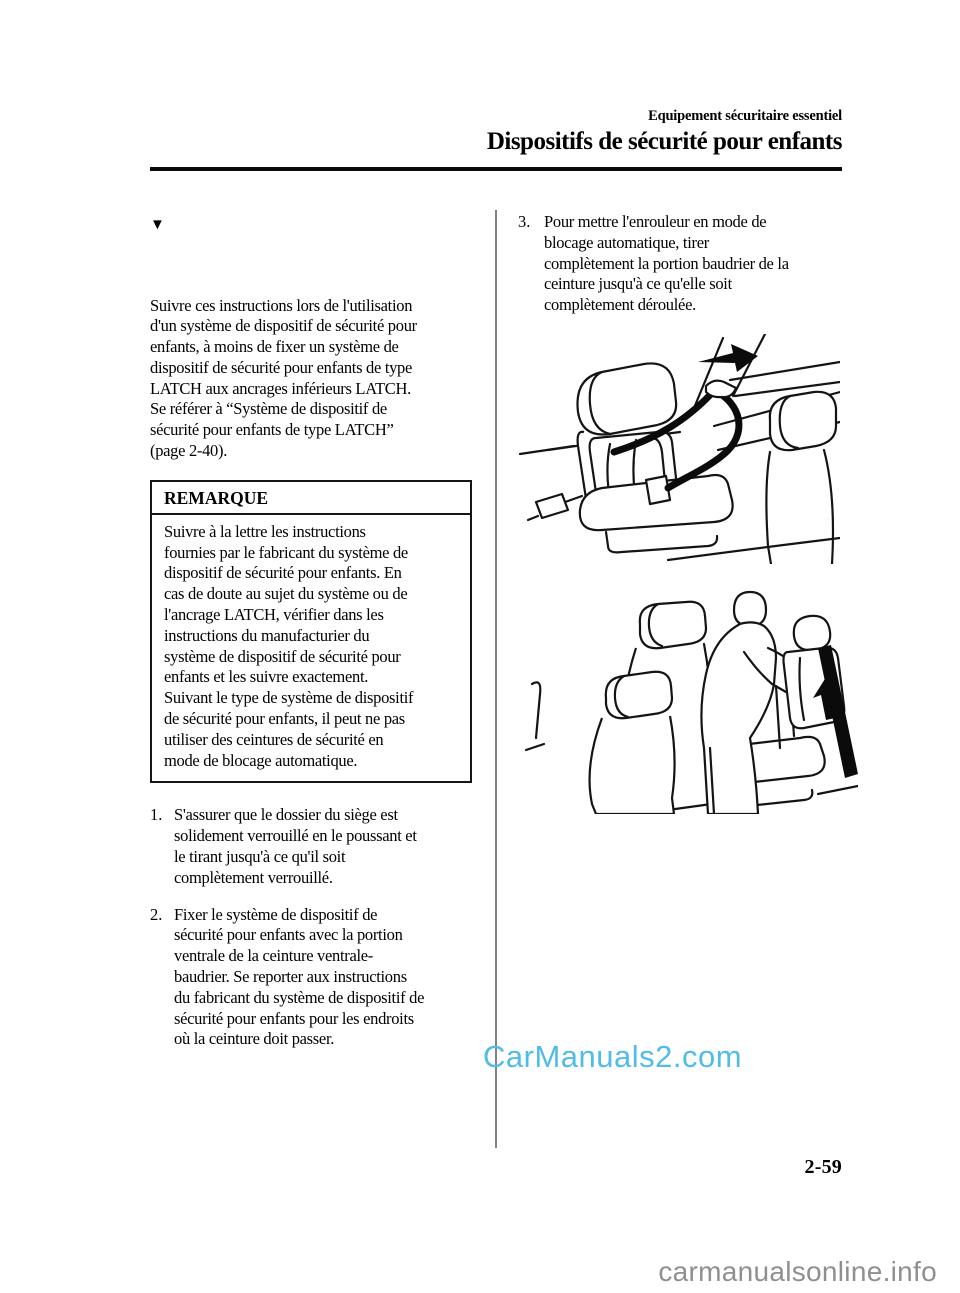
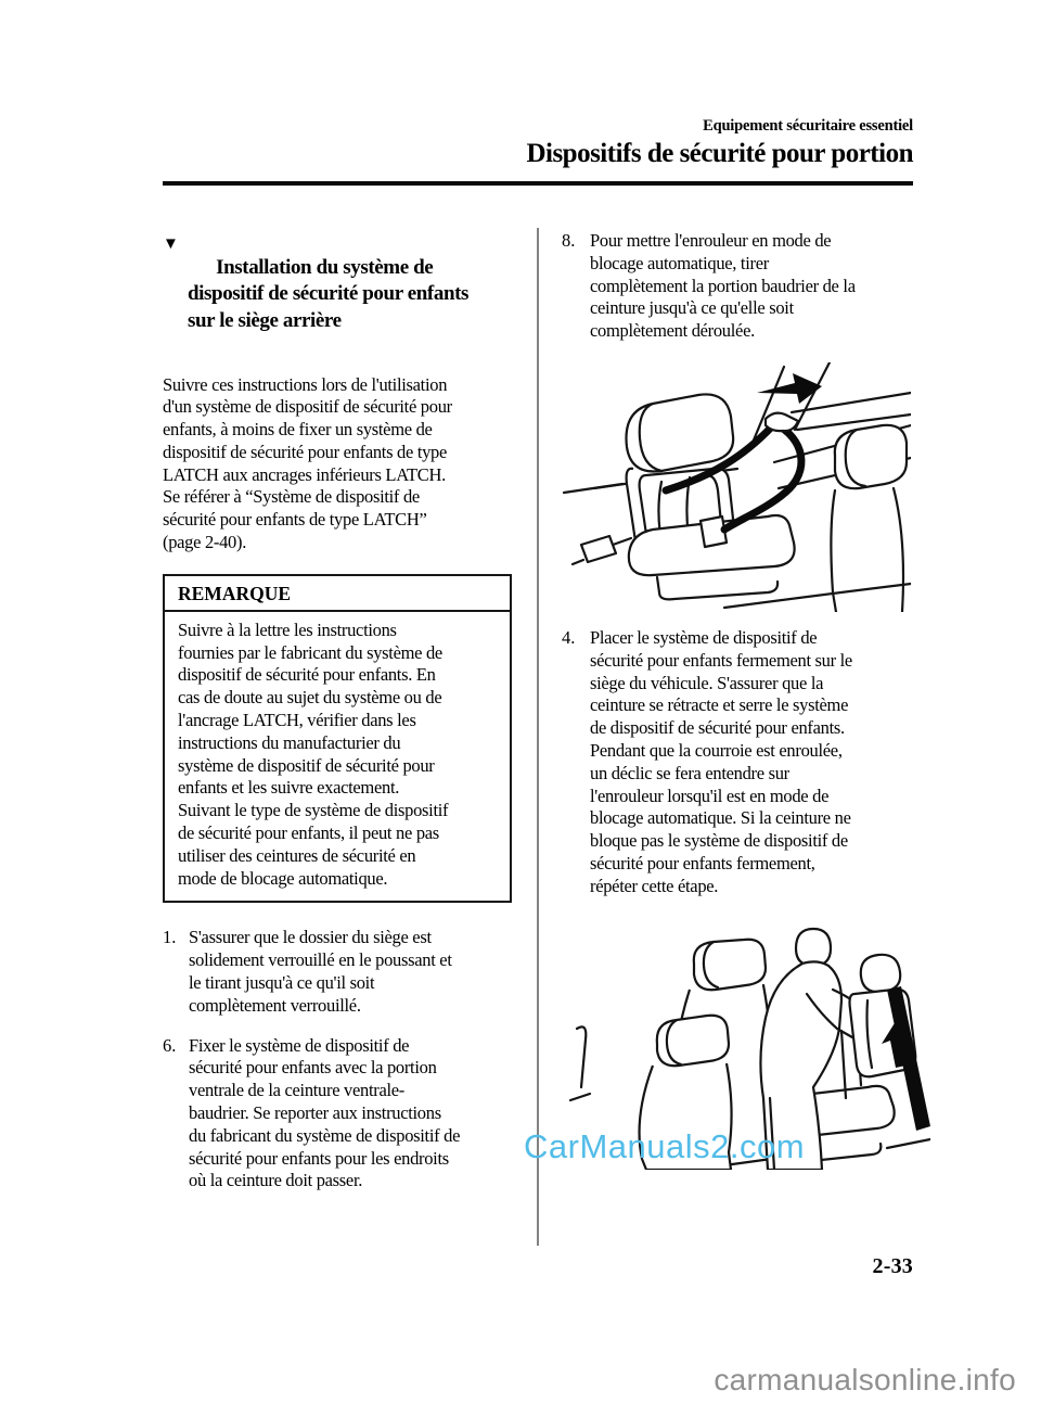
  Equipement sécuritaire essentiel
- Dispositifs de sécurité pour enfants
+ Dispositifs de sécurité pour portion
  ▼
+ Installation du système de
+ dispositif de sécurité pour enfants
+ sur le siège arrière
  Suivre ces instructions lors de l'utilisation
  d'un système de dispositif de sécurité pour
  enfants, à moins de fixer un système de
  dispositif de sécurité pour enfants de type
  LATCH aux ancrages inférieurs LATCH.
  Se référer à “Système de dispositif de
  sécurité pour enfants de type LATCH”
  (page 2-40).
  REMARQUE
  Suivre à la lettre les instructions
  fournies par le fabricant du système de
  dispositif de sécurité pour enfants. En
  cas de doute au sujet du système ou de
  l'ancrage LATCH, vérifier dans les
  instructions du manufacturier du
  système de dispositif de sécurité pour
  enfants et les suivre exactement.
  Suivant le type de système de dispositif
  de sécurité pour enfants, il peut ne pas
  utiliser des ceintures de sécurité en
  mode de blocage automatique.
  1.
  S'assurer que le dossier du siège est
  solidement verrouillé en le poussant et
  le tirant jusqu'à ce qu'il soit
  complètement verrouillé.
- 2.
+ 6.
  Fixer le système de dispositif de
  sécurité pour enfants avec la portion
  ventrale de la ceinture ventrale-
  baudrier. Se reporter aux instructions
  du fabricant du système de dispositif de
  sécurité pour enfants pour les endroits
  où la ceinture doit passer.
- 3.
+ 8.
  Pour mettre l'enrouleur en mode de
  blocage automatique, tirer
  complètement la portion baudrier de la
  ceinture jusqu'à ce qu'elle soit
  complètement déroulée.
+ 4.
+ Placer le système de dispositif de
+ sécurité pour enfants fermement sur le
+ siège du véhicule. S'assurer que la
+ ceinture se rétracte et serre le système
+ de dispositif de sécurité pour enfants.
+ Pendant que la courroie est enroulée,
+ un déclic se fera entendre sur
+ l'enrouleur lorsqu'il est en mode de
+ blocage automatique. Si la ceinture ne
+ bloque pas le système de dispositif de
+ sécurité pour enfants fermement,
+ répéter cette étape.
  CarManuals2.com
- 2-59
+ 2-33
  carmanualsonline.info
